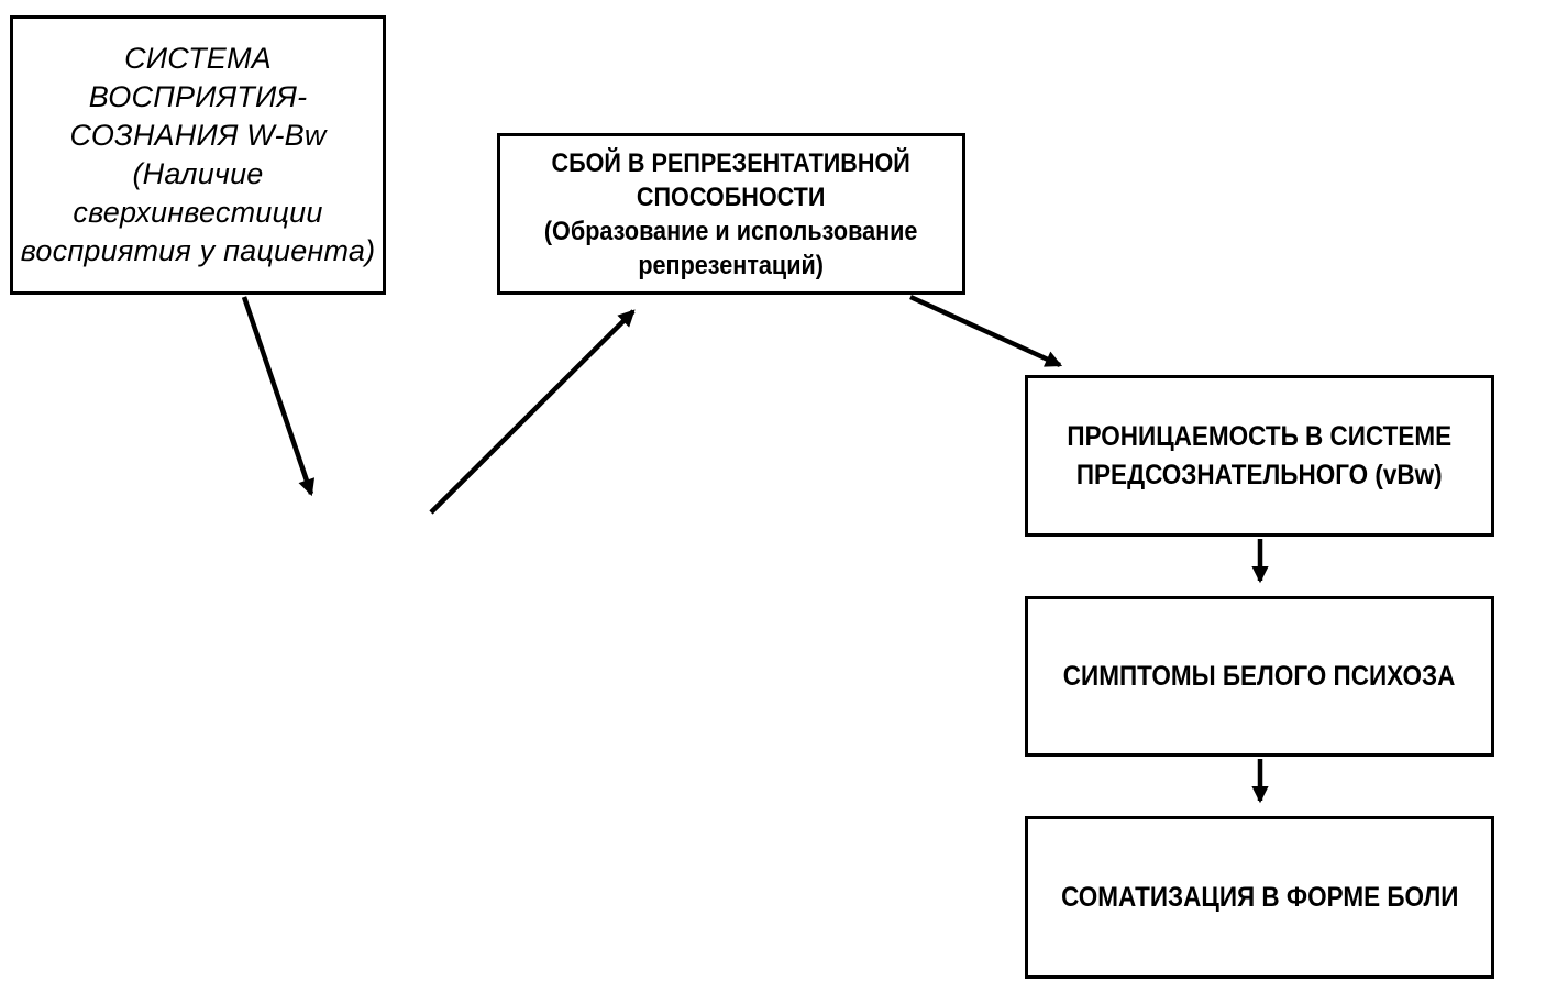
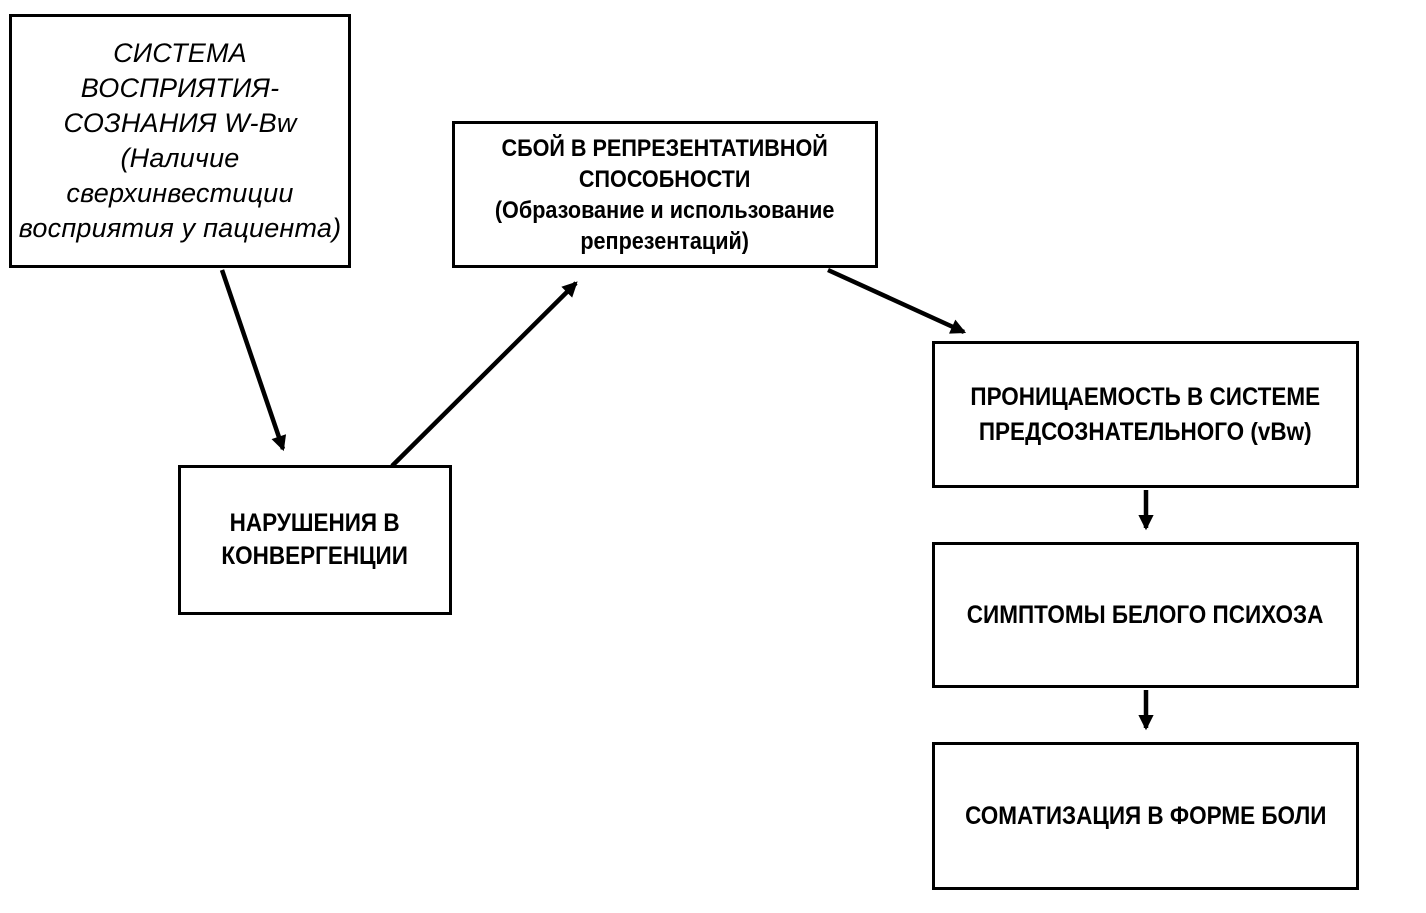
  СИСТЕМА
  ВОСПРИЯТИЯ-
  СОЗНАНИЯ W-Bw
  (Наличие
  сверхинвестиции
  восприятия у пациента)
  СБОЙ В РЕПРЕЗЕНТАТИВНОЙ
  СПОСОБНОСТИ
  (Образование и использование
  репрезентаций)
+ НАРУШЕНИЯ В
+ КОНВЕРГЕНЦИИ
  ПРОНИЦАЕМОСТЬ В СИСТЕМЕ
  ПРЕДСОЗНАТЕЛЬНОГО (vBw)
  СИМПТОМЫ БЕЛОГО ПСИХОЗА
  СОМАТИЗАЦИЯ В ФОРМЕ БОЛИ
